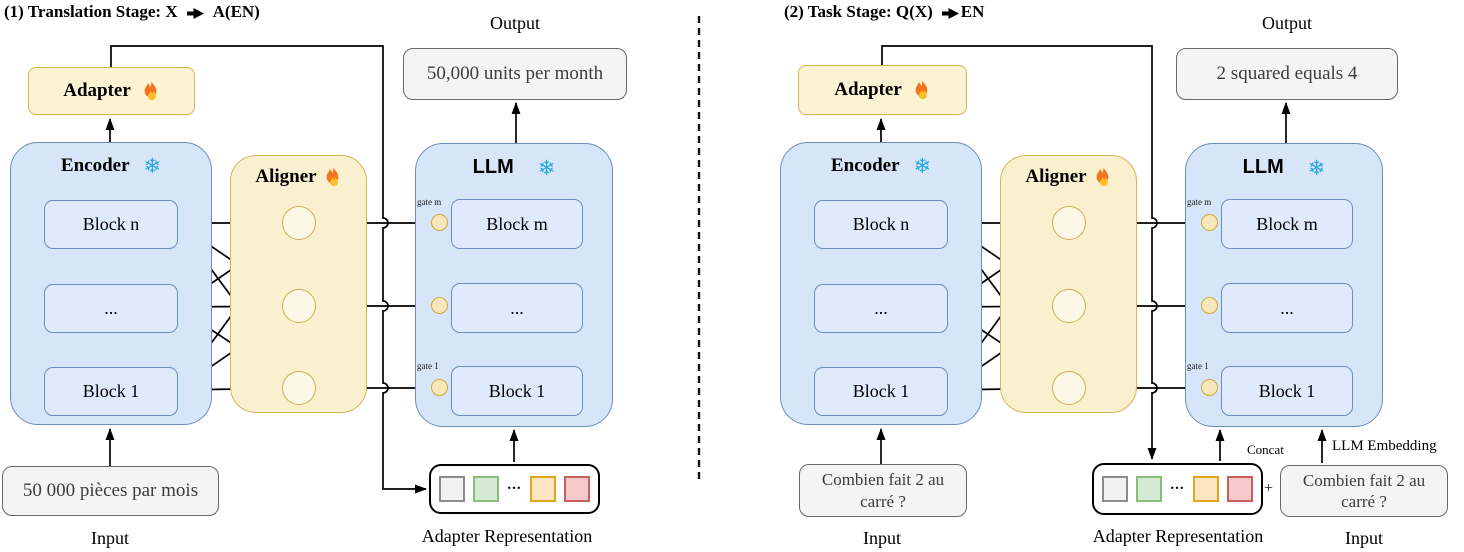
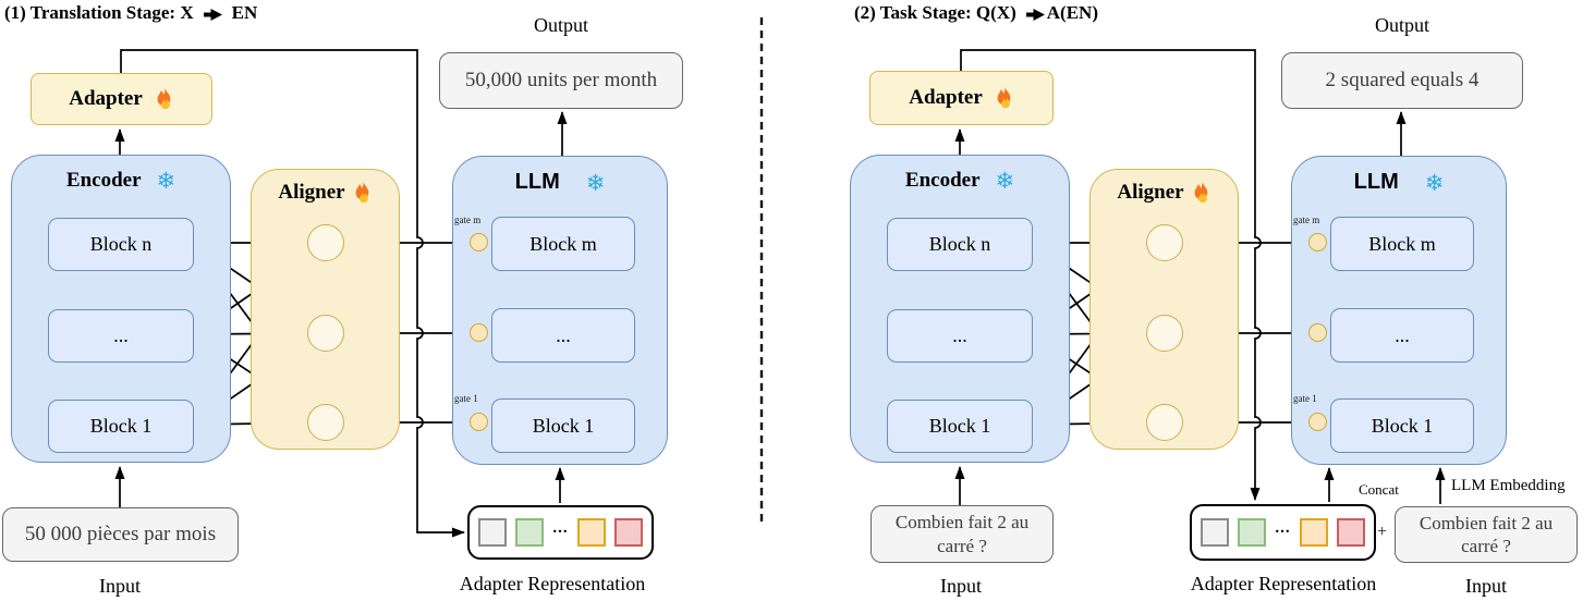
  (1) Translation Stage: X
- A(EN)
+ EN
  Output
  50,000 units per month
  Adapter
  Encoder
  ❄
  Block n
  ...
  Block 1
  Aligner
  LLM
  ❄
  Block m
  ...
  Block 1
  gate m
  gate 1
  50 000 pièces par mois
  Input
  ...
  Adapter Representation
  (2) Task Stage: Q(X)
- EN
+ A(EN)
  Output
  2 squared equals 4
  Adapter
  Encoder
  ❄
  Block n
  ...
  Block 1
  Aligner
  LLM
  ❄
  Block m
  ...
  Block 1
  gate m
  gate 1
  Combien fait 2 au carré ?
  Input
  ...
  Adapter Representation
  Concat
  LLM Embedding
  +
  Combien fait 2 au carré ?
  Input
